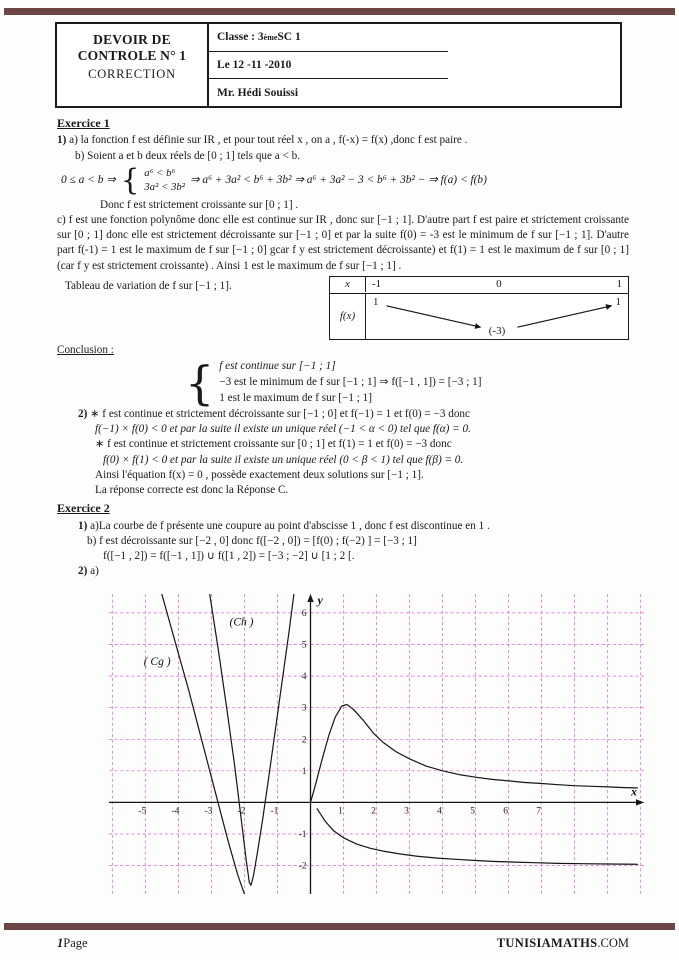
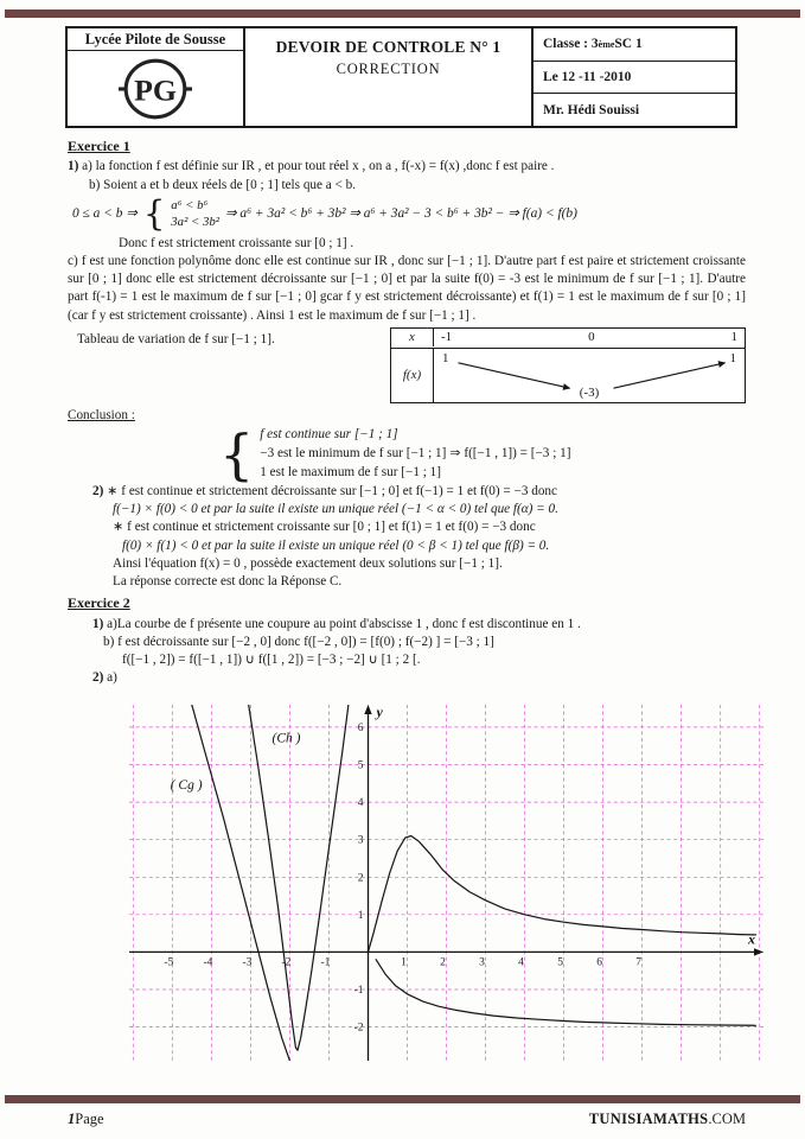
+ Lycée Pilote de Sousse
+ PG
  DEVOIR DE CONTROLE N° 1
  CORRECTION
  Classe : 3
  ème
  SC 1
  Le 12 -11 -2010
  Mr. Hédi Souissi
  Exercice 1
  1) a) la fonction f est définie sur IR , et pour tout réel x , on a , f(-x) = f(x) ,donc f est paire .
  b) Soient a et b deux réels de [0 ; 1] tels que a < b.
  0 ≤ a < b ⇒
  {
  a⁶ < b⁶
  3a² < 3b²
  ⇒ a⁶ + 3a² < b⁶ + 3b² ⇒ a⁶ + 3a² − 3 < b⁶ + 3b² − ⇒ f(a) < f(b)
  Donc f est strictement croissante sur [0 ; 1] .
  c) f est une fonction polynôme donc elle est continue sur IR , donc sur [−1 ; 1]. D'autre part f est paire et strictement croissante sur [0 ; 1] donc elle est strictement décroissante sur [−1 ; 0] et par la suite f(0) = -3 est le minimum de f sur [−1 ; 1]. D'autre part f(-1) = 1 est le maximum de f sur [−1 ; 0] gcar f y est strictement décroissante) et f(1) = 1 est le maximum de f sur [0 ; 1] (car f y est strictement croissante) . Ainsi 1 est le maximum de f sur [−1 ; 1] .
  Tableau de variation de f sur [−1 ; 1].
  x
  -1
  0
  1
  f(x)
  1
  (-3)
  1
  Conclusion :
  {
  f est continue sur [−1 ; 1]
  −3 est le minimum de f sur [−1 ; 1] ⇒ f([−1 , 1]) = [−3 ; 1]
  1 est le maximum de f sur [−1 ; 1]
  2) ∗ f est continue et strictement décroissante sur [−1 ; 0] et f(−1) = 1 et f(0) = −3 donc
  f(−1) × f(0) < 0 et par la suite il existe un unique réel (−1 < α < 0) tel que f(α) = 0.
  ∗ f est continue et strictement croissante sur [0 ; 1] et f(1) = 1 et f(0) = −3 donc
  f(0) × f(1) < 0 et par la suite il existe un unique réel (0 < β < 1) tel que f(β) = 0.
  Ainsi l'équation f(x) = 0 , possède exactement deux solutions sur [−1 ; 1].
  La réponse correcte est donc la Réponse C.
  Exercice 2
  1) a)La courbe de f présente une coupure au point d'abscisse 1 , donc f est discontinue en 1 .
  b) f est décroissante sur [−2 , 0] donc f([−2 , 0]) = [f(0) ; f(−2) ] = [−3 ; 1]
  f([−1 , 2]) = f([−1 , 1]) ∪ f([1 , 2]) = [−3 ; −2] ∪ [1 ; 2 [.
  2) a)
  x
  y
  -5
  -4
  -3
  -2
  -1
  1
  2
  3
  4
  5
  6
  7
  -2
  -1
  1
  2
  3
  4
  5
  6
  (Ch )
  ( Cg )
  1Page
  TUNISIAMATHS.COM
